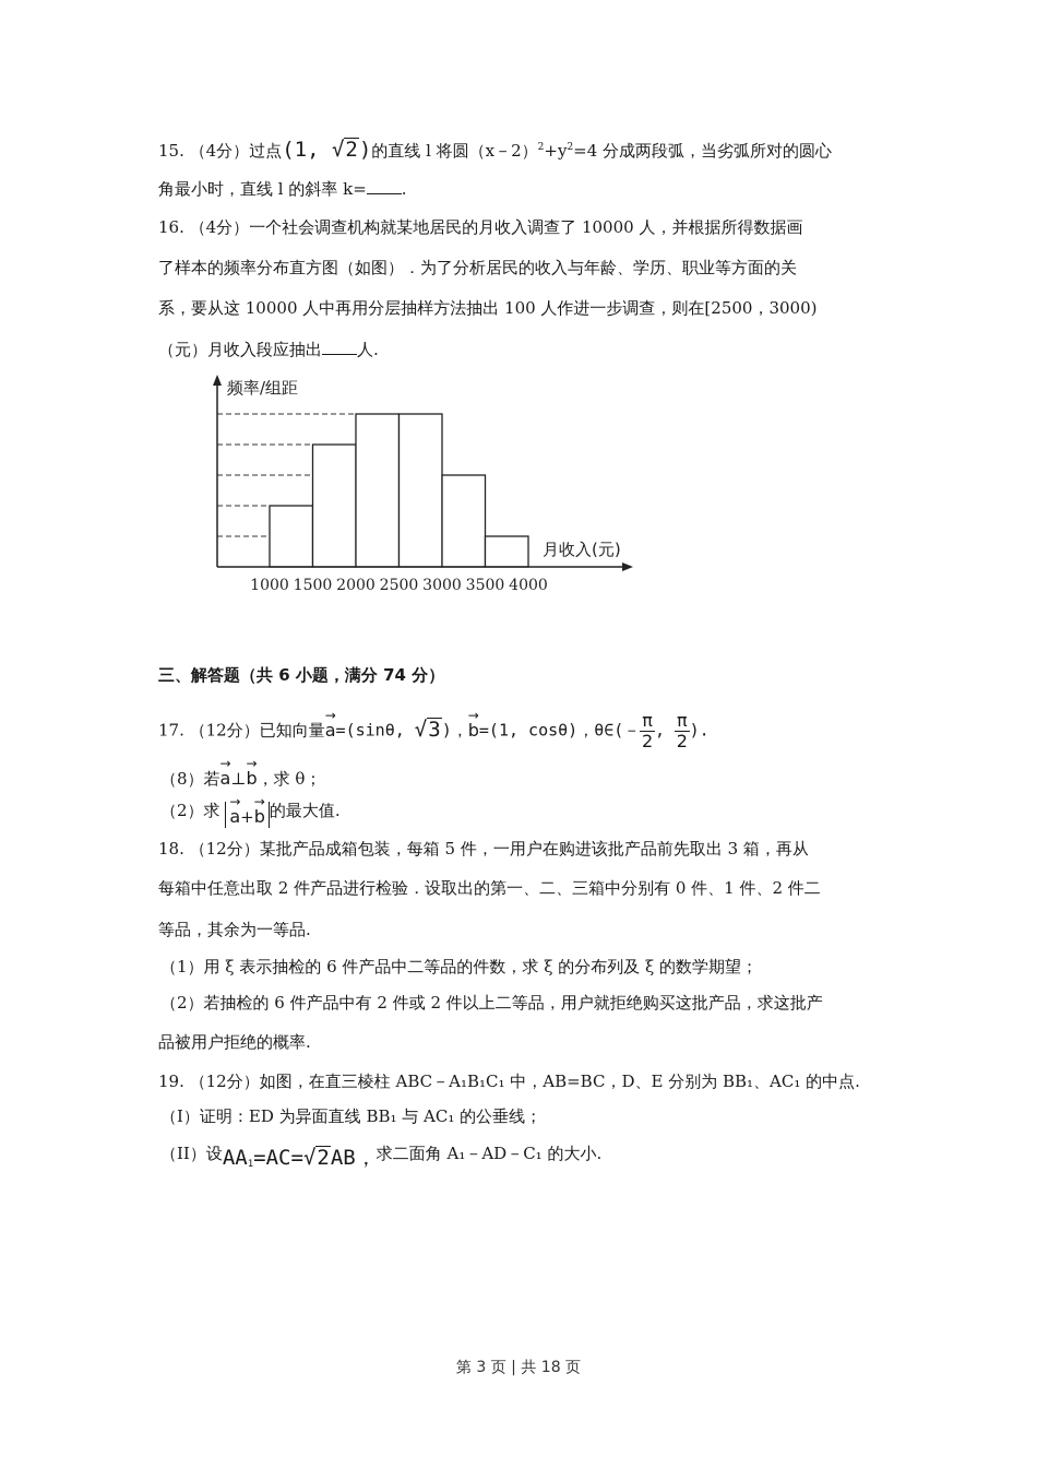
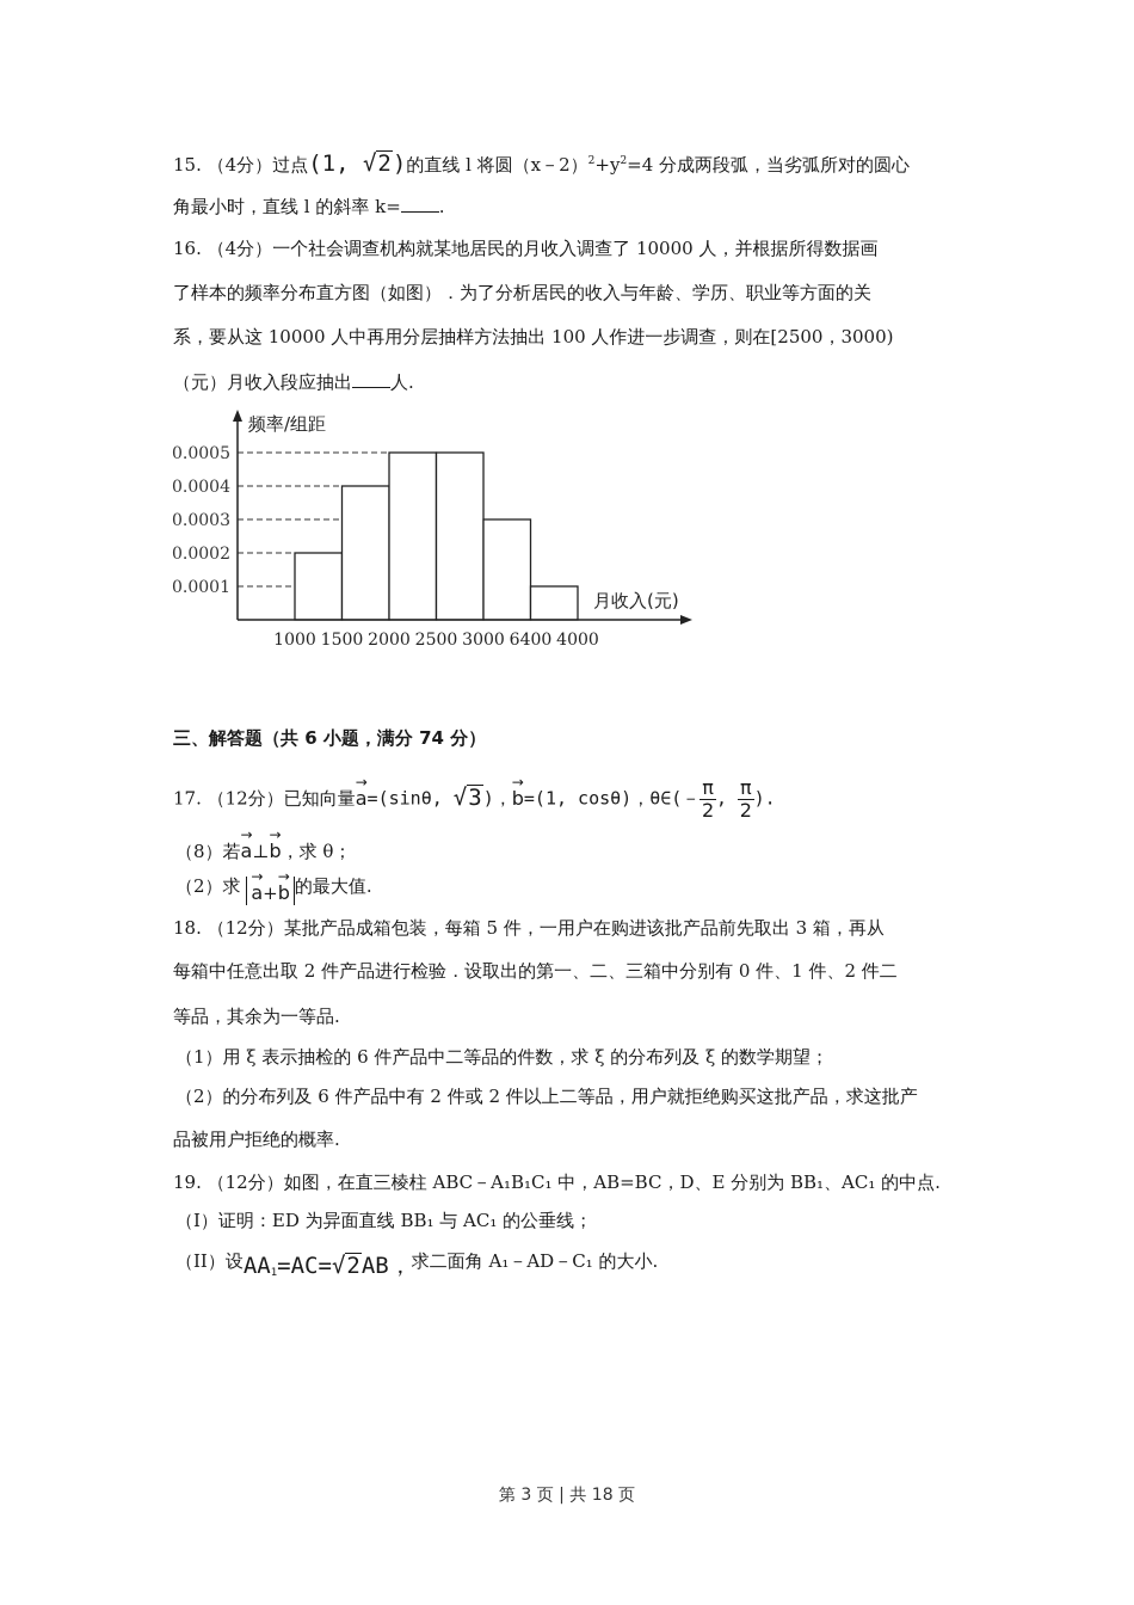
  15. （4分）过点(1, √2)的直线 l 将圆（x－2）2+y2=4 分成两段弧，当劣弧所对的圆心
  角最小时，直线 l 的斜率 k= .
  16. （4分）一个社会调查机构就某地居民的月收入调查了 10000 人，并根据所得数据画
  了样本的频率分布直方图（如图）．为了分析居民的收入与年龄、学历、职业等方面的关
  系，要从这 10000 人中再用分层抽样方法抽出 100 人作进一步调查，则在[2500，3000)
  （元）月收入段应抽出 人.
  频率/组距
  月收入(元)
+ 0.0001
+ 0.0002
+ 0.0003
+ 0.0004
+ 0.0005
  1000
  1500
  2000
  2500
  3000
- 3500
+ 6400
  4000
  三、解答题（共 6 小题，满分 74 分）
  17. （12分）已知向量a=(sinθ, √3)，b=(1, cosθ)，θ∈(－
  π
  2
  ,
  π
  2
  ).
  （8）若a⊥b，求 θ；
  （2）求 a+b 的最大值.
  18. （12分）某批产品成箱包装，每箱 5 件，一用户在购进该批产品前先取出 3 箱，再从
  每箱中任意出取 2 件产品进行检验．设取出的第一、二、三箱中分别有 0 件、1 件、2 件二
  等品，其余为一等品.
  （1）用 ξ 表示抽检的 6 件产品中二等品的件数，求 ξ 的分布列及 ξ 的数学期望；
- （2）若抽检的 6 件产品中有 2 件或 2 件以上二等品，用户就拒绝购买这批产品，求这批产
+ （2）的分布列及 6 件产品中有 2 件或 2 件以上二等品，用户就拒绝购买这批产品，求这批产
  品被用户拒绝的概率.
  19. （12分）如图，在直三棱柱 ABC－A₁B₁C₁ 中，AB=BC，D、E 分别为 BB₁、AC₁ 的中点.
  （I）证明：ED 为异面直线 BB₁ 与 AC₁ 的公垂线；
  （II）设AA1=AC=√2AB，求二面角 A₁－AD－C₁ 的大小.
  第 3 页 | 共 18 页
